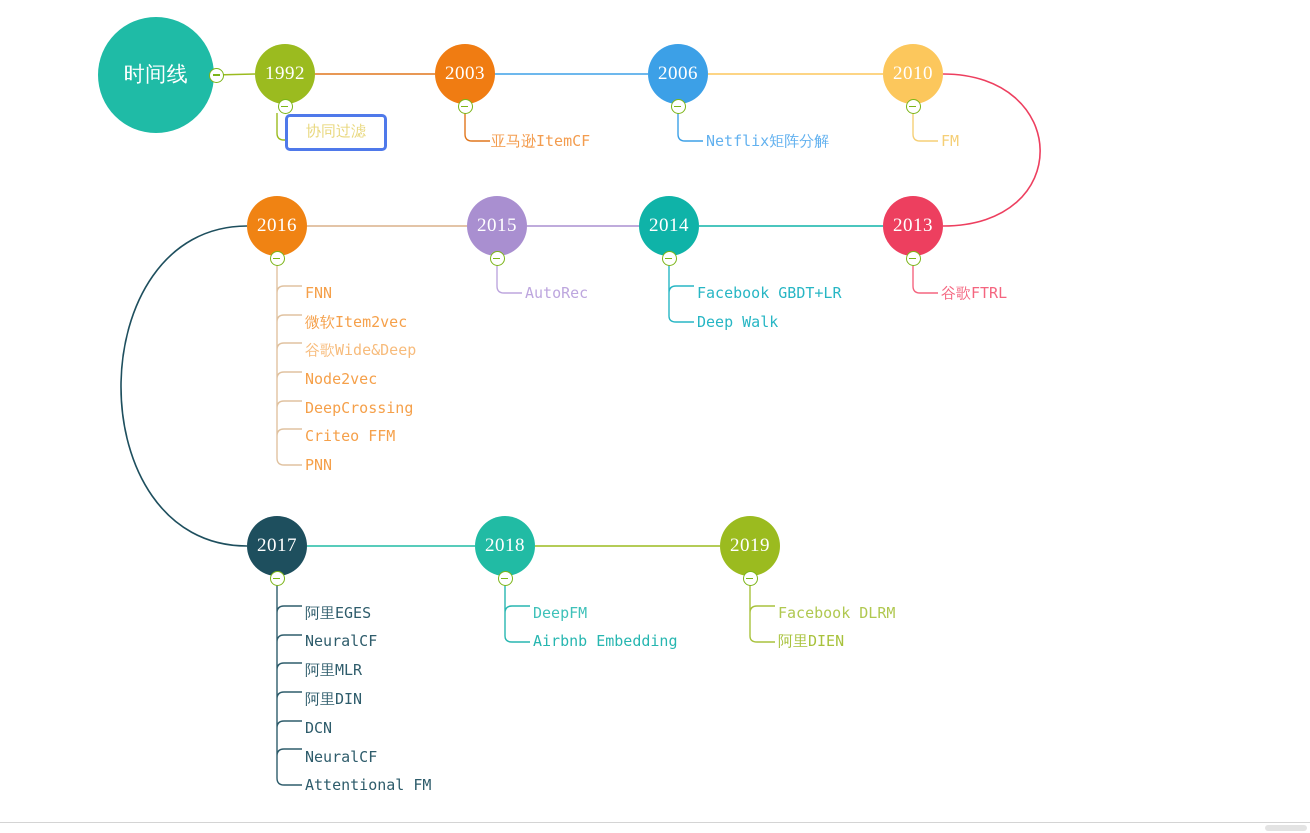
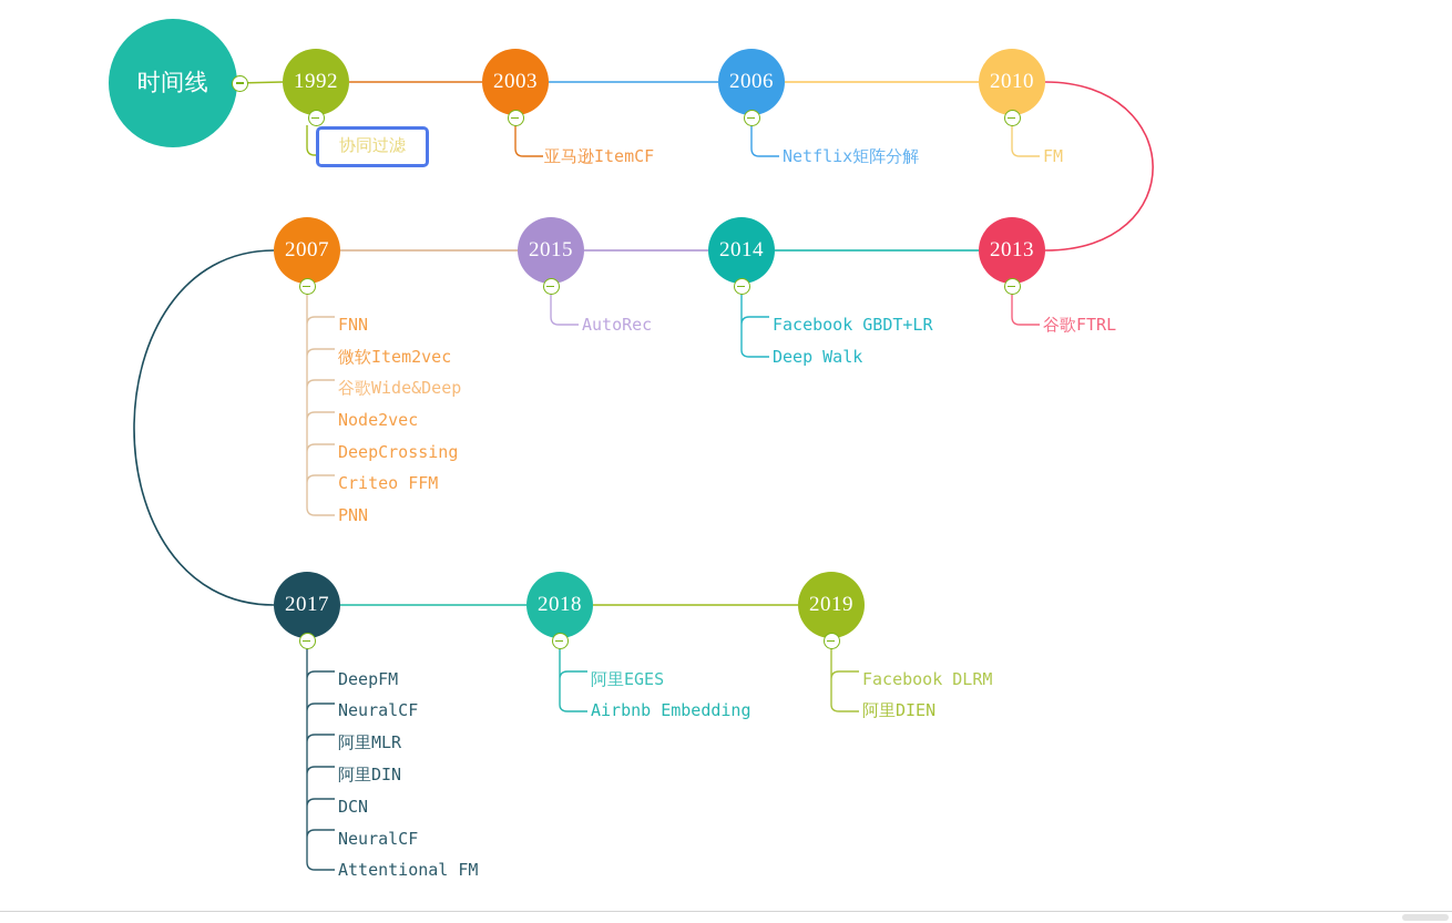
  时间线
  1992
  2003
  2006
  2010
  2013
  2014
  2015
- 2016
+ 2007
  2017
  2018
  2019
  协同过滤
  亚马逊ItemCF
  Netflix矩阵分解
  FM
  谷歌FTRL
  Facebook GBDT+LR
  Deep Walk
  AutoRec
  FNN
  微软Item2vec
  谷歌Wide&Deep
  Node2vec
  DeepCrossing
  Criteo FFM
  PNN
- 阿里EGES
+ DeepFM
  NeuralCF
  阿里MLR
  阿里DIN
  DCN
  NeuralCF
  Attentional FM
- DeepFM
+ 阿里EGES
  Airbnb Embedding
  Facebook DLRM
  阿里DIEN
